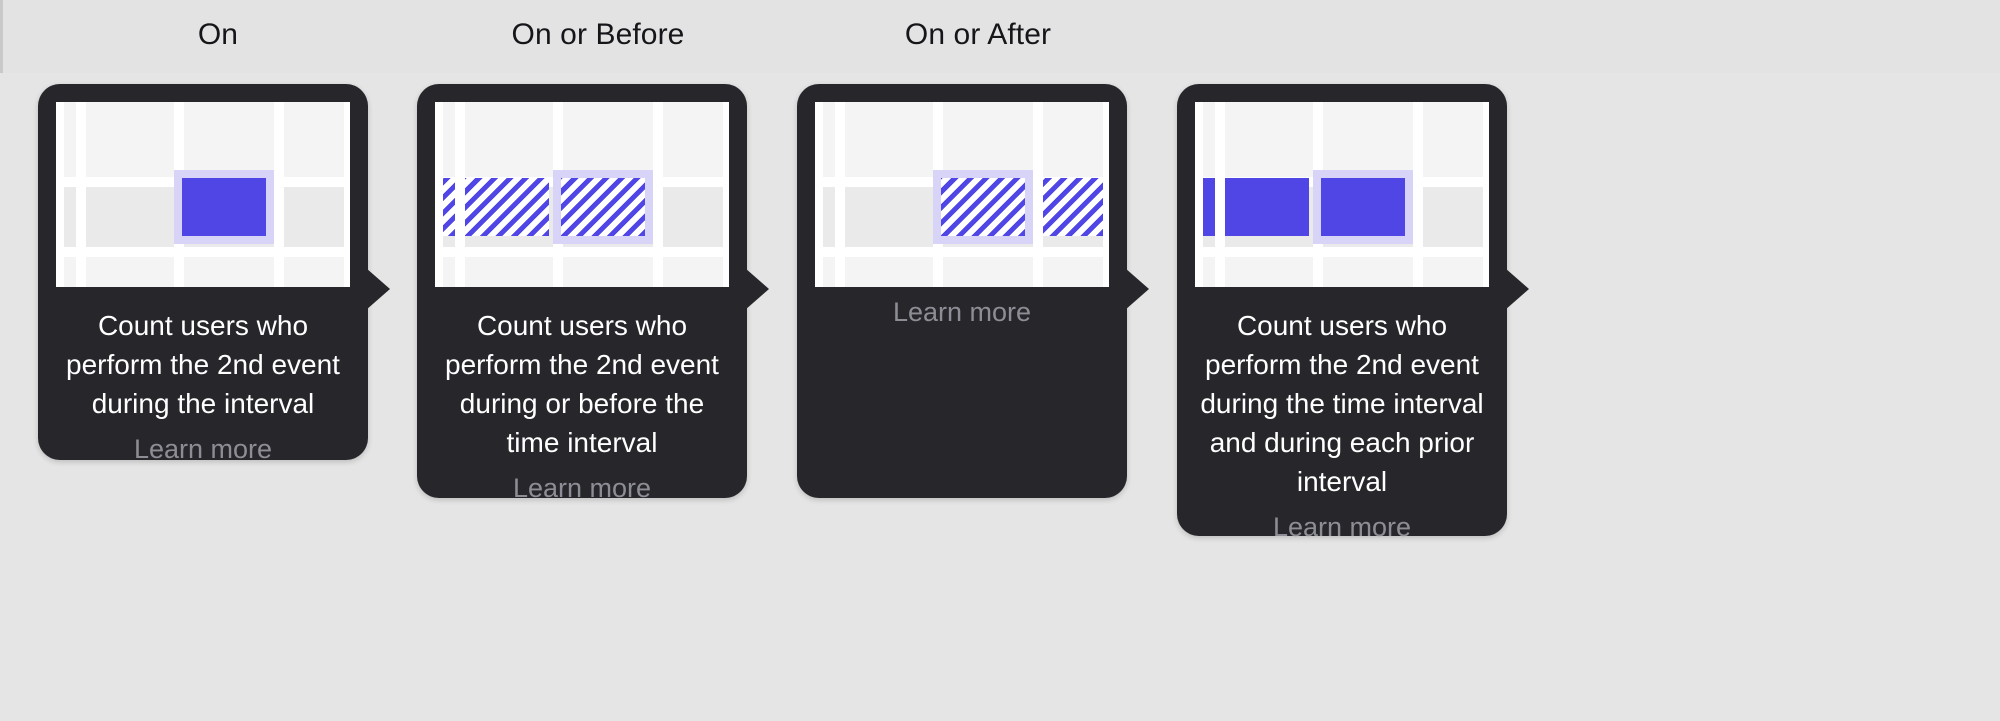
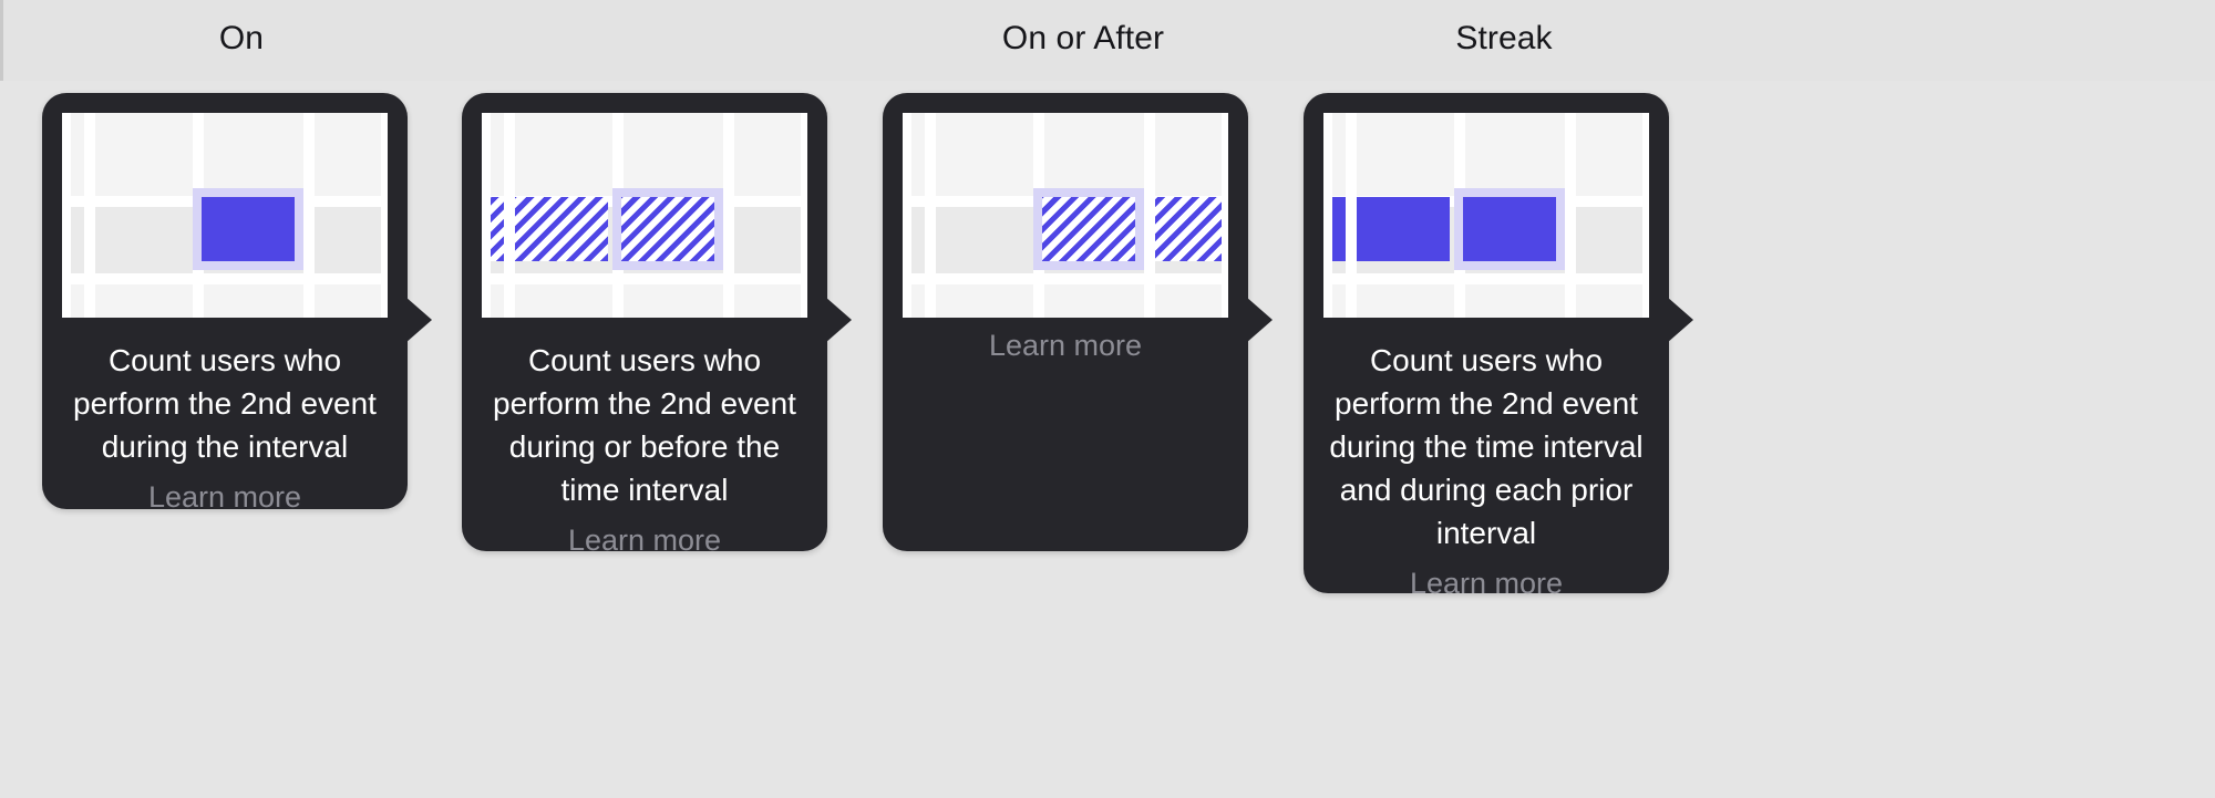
  On
- On or Before
  On or After
+ Streak
  Count users who perform the 2nd event during the interval
  Learn more
  Count users who perform the 2nd event during or before the time interval
  Learn more
  Learn more
  Count users who perform the 2nd event during the time interval and during each prior interval
  Learn more
